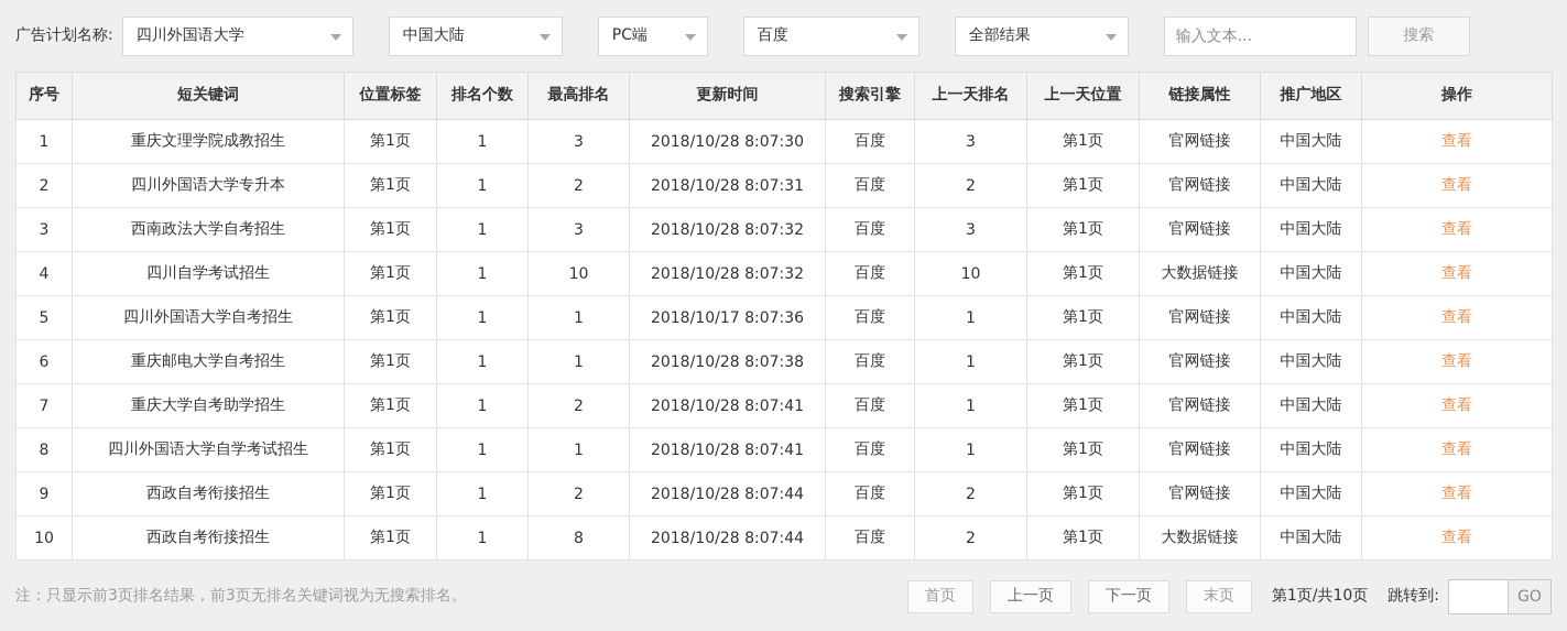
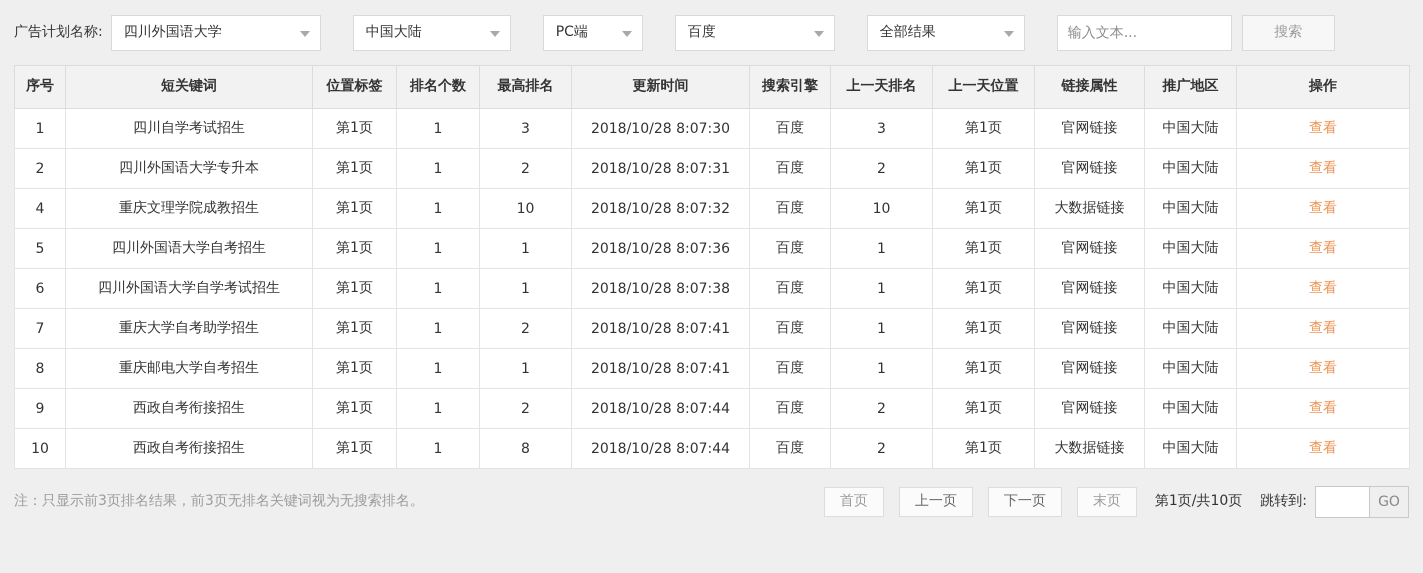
  广告计划名称:
  四川外国语大学
  中国大陆
  PC端
  百度
  全部结果
  输入文本...
  搜索
  序号	短关键词	位置标签	排名个数	最高排名	更新时间	搜索引擎	上一天排名	上一天位置	链接属性	推广地区	操作
- 1	重庆文理学院成教招生	第1页	1	3	2018/10/28 8:07:30	百度	3	第1页	官网链接	中国大陆	查看
+ 1	四川自学考试招生	第1页	1	3	2018/10/28 8:07:30	百度	3	第1页	官网链接	中国大陆	查看
  2	四川外国语大学专升本	第1页	1	2	2018/10/28 8:07:31	百度	2	第1页	官网链接	中国大陆	查看
- 3	西南政法大学自考招生	第1页	1	3	2018/10/28 8:07:32	百度	3	第1页	官网链接	中国大陆	查看
- 4	四川自学考试招生	第1页	1	10	2018/10/28 8:07:32	百度	10	第1页	大数据链接	中国大陆	查看
+ 4	重庆文理学院成教招生	第1页	1	10	2018/10/28 8:07:32	百度	10	第1页	大数据链接	中国大陆	查看
- 5	四川外国语大学自考招生	第1页	1	1	2018/10/17 8:07:36	百度	1	第1页	官网链接	中国大陆	查看
+ 5	四川外国语大学自考招生	第1页	1	1	2018/10/28 8:07:36	百度	1	第1页	官网链接	中国大陆	查看
- 6	重庆邮电大学自考招生	第1页	1	1	2018/10/28 8:07:38	百度	1	第1页	官网链接	中国大陆	查看
+ 6	四川外国语大学自学考试招生	第1页	1	1	2018/10/28 8:07:38	百度	1	第1页	官网链接	中国大陆	查看
  7	重庆大学自考助学招生	第1页	1	2	2018/10/28 8:07:41	百度	1	第1页	官网链接	中国大陆	查看
- 8	四川外国语大学自学考试招生	第1页	1	1	2018/10/28 8:07:41	百度	1	第1页	官网链接	中国大陆	查看
+ 8	重庆邮电大学自考招生	第1页	1	1	2018/10/28 8:07:41	百度	1	第1页	官网链接	中国大陆	查看
  9	西政自考衔接招生	第1页	1	2	2018/10/28 8:07:44	百度	2	第1页	官网链接	中国大陆	查看
  10	西政自考衔接招生	第1页	1	8	2018/10/28 8:07:44	百度	2	第1页	大数据链接	中国大陆	查看
  注：只显示前3页排名结果，前3页无排名关键词视为无搜索排名。
  首页
  上一页
  下一页
  末页
  第1页/共10页
  跳转到:
  GO
